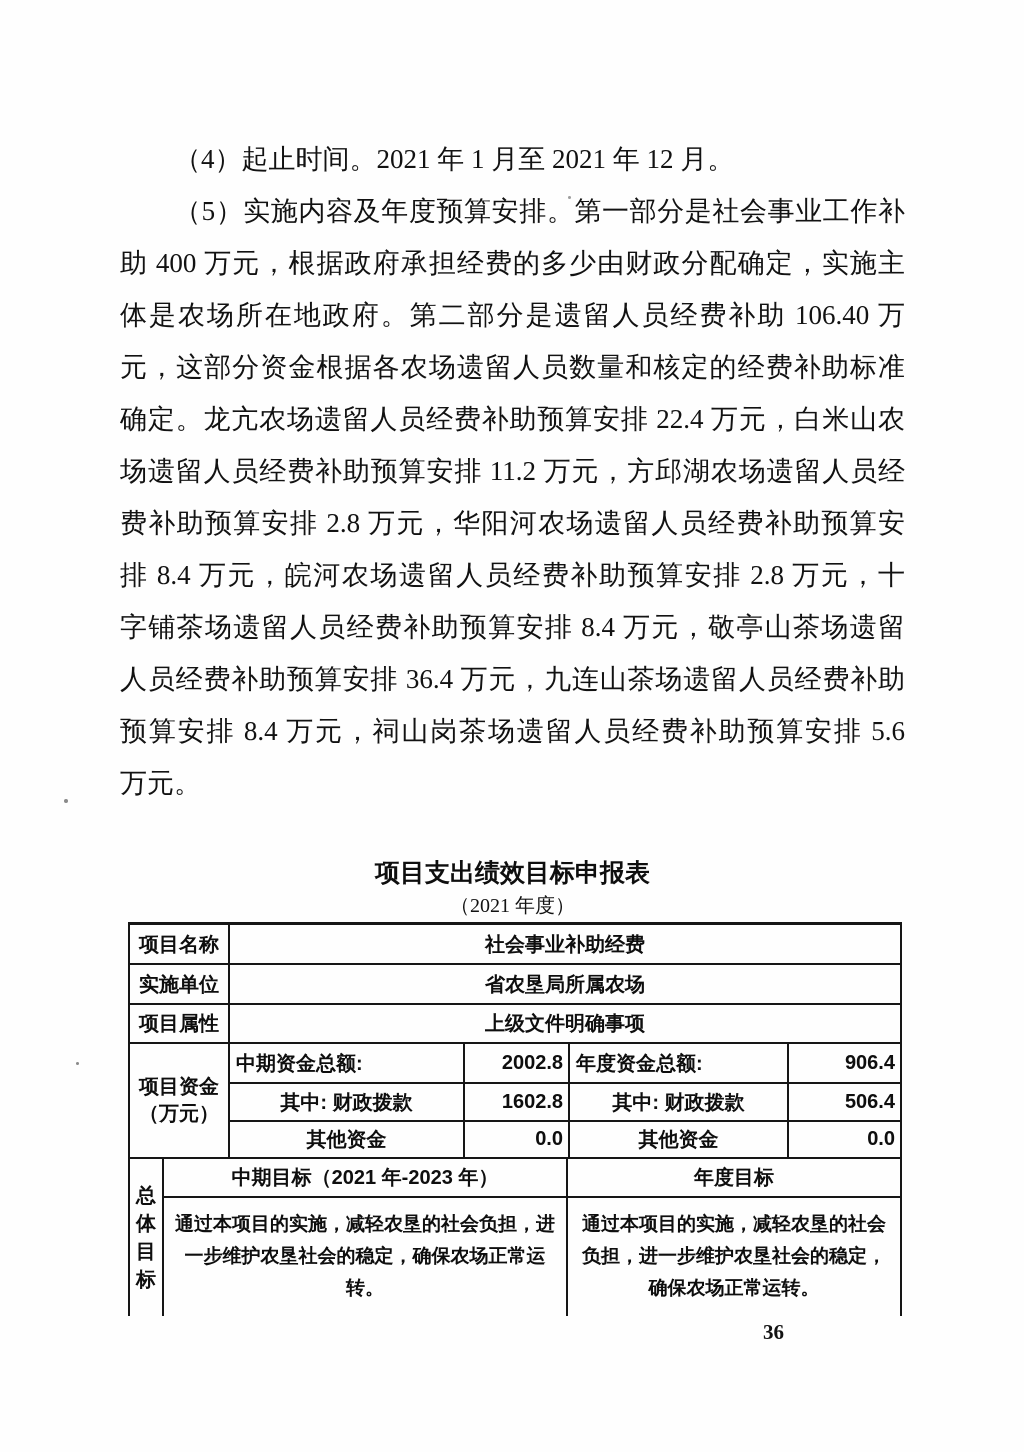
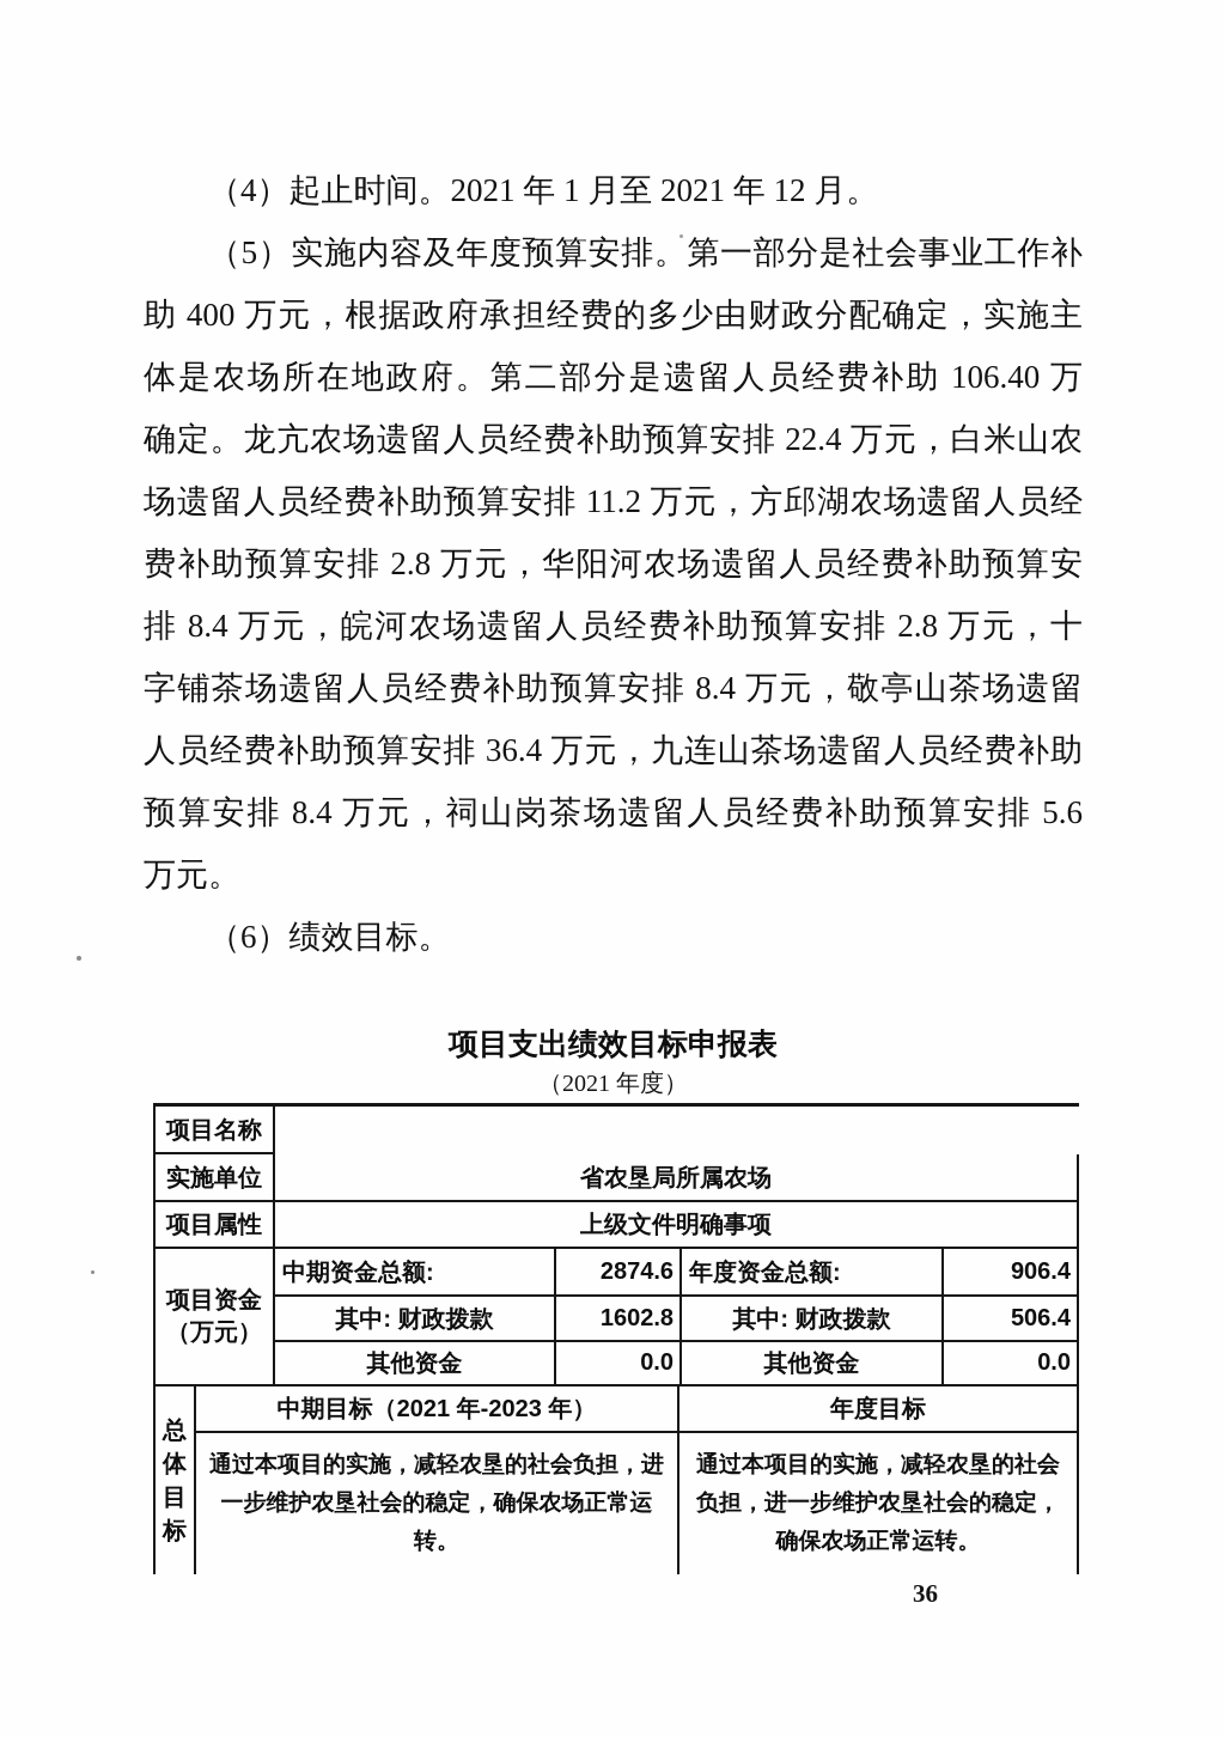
  （4）起止时间。2021 年 1 月至 2021 年 12 月。
  （5）实施内容及年度预算安排。第一部分是社会事业工作补
  助 400 万元，根据政府承担经费的多少由财政分配确定，实施主
  体是农场所在地政府。第二部分是遗留人员经费补助 106.40 万
- 元，这部分资金根据各农场遗留人员数量和核定的经费补助标准
  确定。龙亢农场遗留人员经费补助预算安排 22.4 万元，白米山农
  场遗留人员经费补助预算安排 11.2 万元，方邱湖农场遗留人员经
  费补助预算安排 2.8 万元，华阳河农场遗留人员经费补助预算安
  排 8.4 万元，皖河农场遗留人员经费补助预算安排 2.8 万元，十
  字铺茶场遗留人员经费补助预算安排 8.4 万元，敬亭山茶场遗留
  人员经费补助预算安排 36.4 万元，九连山茶场遗留人员经费补助
  预算安排 8.4 万元，祠山岗茶场遗留人员经费补助预算安排 5.6
  万元。
+ （6）绩效目标。
  项目支出绩效目标申报表
  （2021 年度）
  项目名称
- 社会事业补助经费
  实施单位
  省农垦局所属农场
  项目属性
  上级文件明确事项
  项目资金
  （万元）
  中期资金总额:
- 2002.8
+ 2874.6
  年度资金总额:
  906.4
  其中: 财政拨款
  1602.8
  其中: 财政拨款
  506.4
  其他资金
  0.0
  其他资金
  0.0
  总体目标
  中期目标（2021 年-2023 年）
  年度目标
  通过本项目的实施，减轻农垦的社会负担，进一步维护农垦社会的稳定，确保农场正常运转。
  通过本项目的实施，减轻农垦的社会负担，进一步维护农垦社会的稳定，确保农场正常运转。
  36
